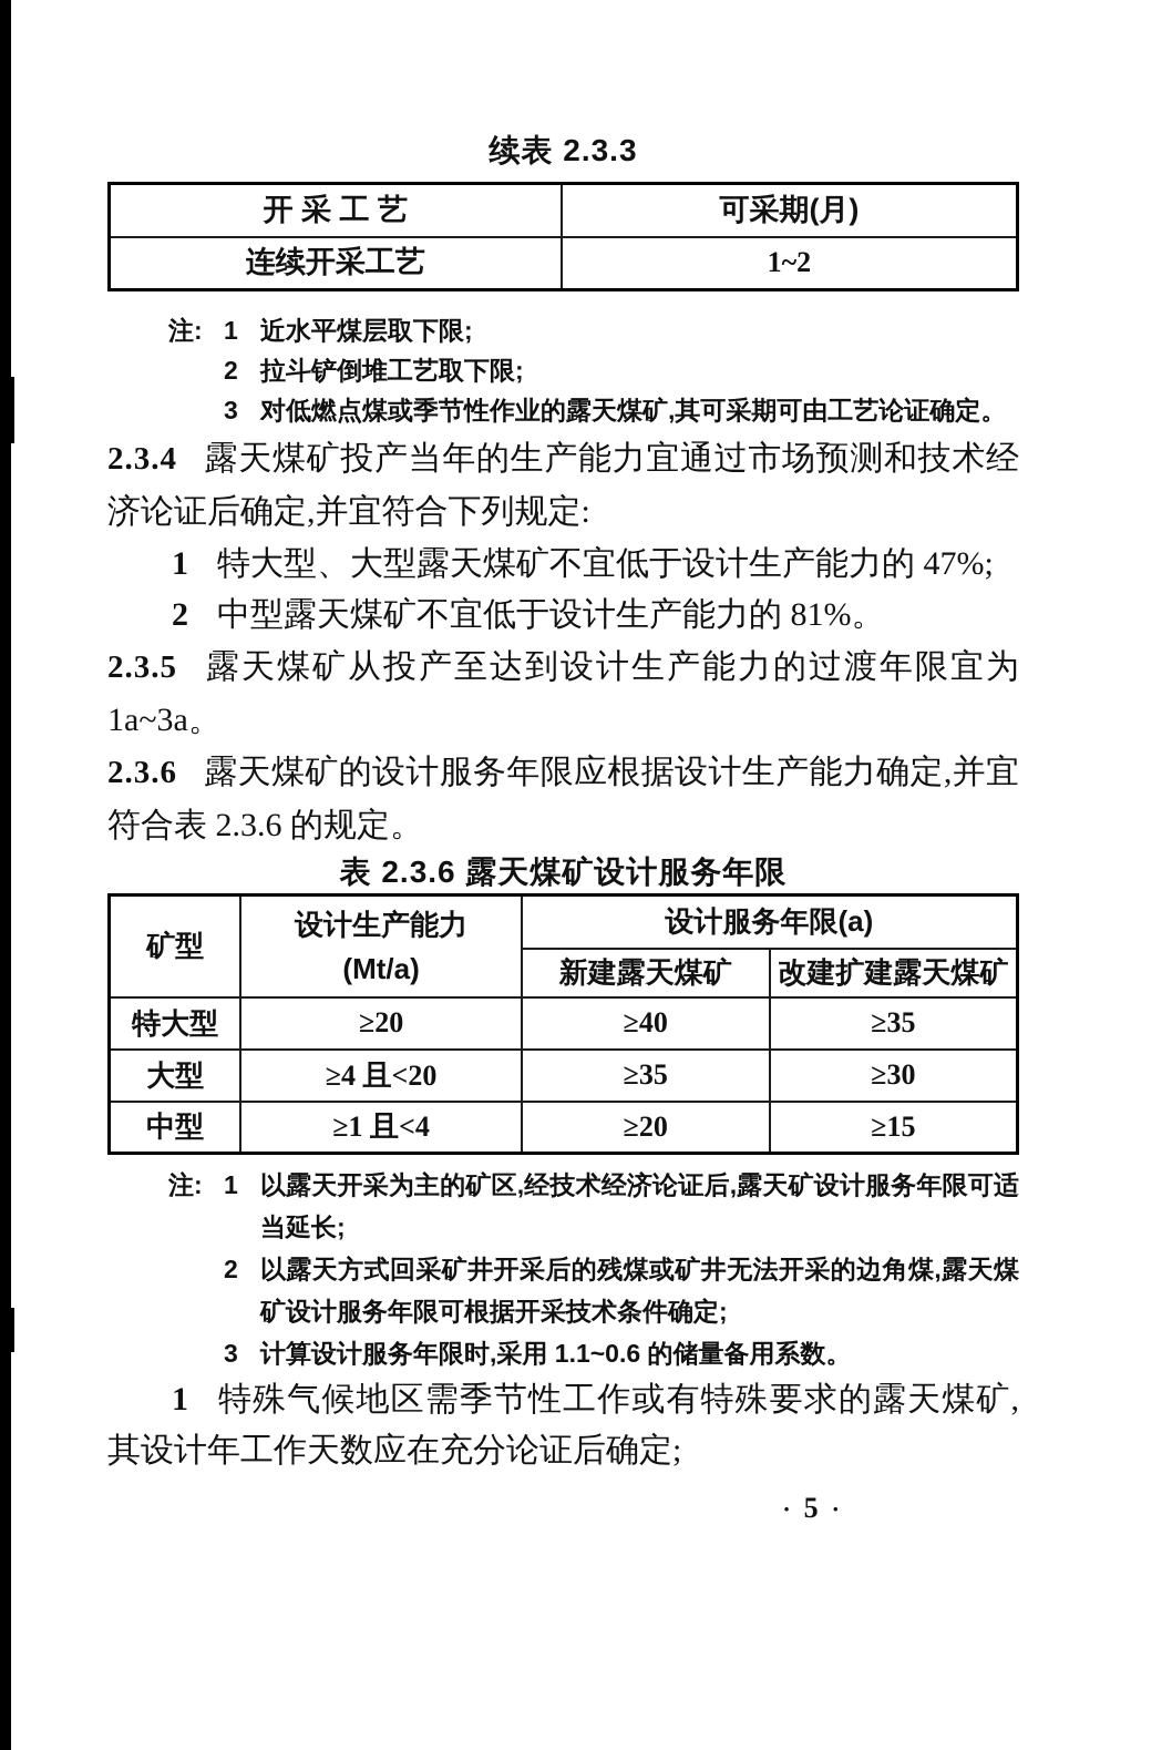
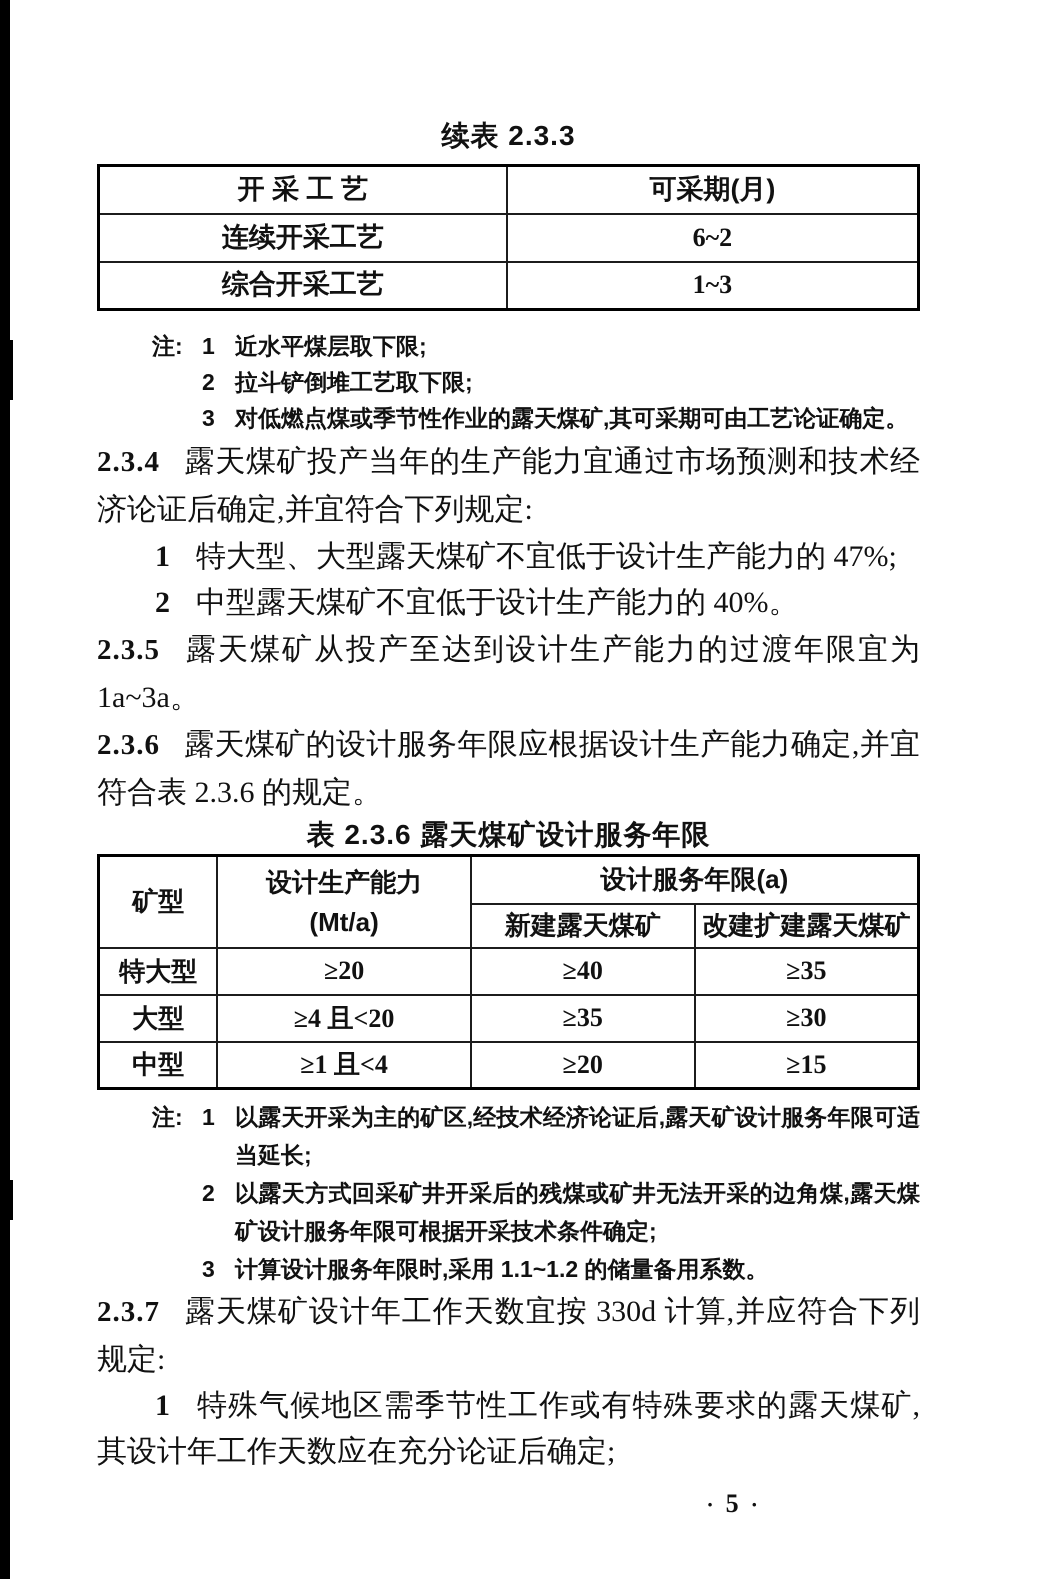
  续表 2.3.3
  开 采 工 艺	可采期(月)
- 连续开采工艺	1~2
+ 连续开采工艺	6~2
+ 综合开采工艺	1~3
  注:
  1
  近水平煤层取下限;
  2
  拉斗铲倒堆工艺取下限;
  3
  对低燃点煤或季节性作业的露天煤矿,其可采期可由工艺论证确定。
  2.3.4 露天煤矿投产当年的生产能力宜通过市场预测和技术经济论证后确定,并宜符合下列规定:
  1 特大型、大型露天煤矿不宜低于设计生产能力的 47%;
- 2 中型露天煤矿不宜低于设计生产能力的 81%。
+ 2 中型露天煤矿不宜低于设计生产能力的 40%。
  2.3.5 露天煤矿从投产至达到设计生产能力的过渡年限宜为 1a~3a。
  2.3.6 露天煤矿的设计服务年限应根据设计生产能力确定,并宜符合表 2.3.6 的规定。
  表 2.3.6 露天煤矿设计服务年限
  矿型	设计生产能力 (Mt/a)	设计服务年限(a)
  新建露天煤矿	改建扩建露天煤矿
  特大型	≥20	≥40	≥35
  大型	≥4 且<20	≥35	≥30
  中型	≥1 且<4	≥20	≥15
  注:
  1
  以露天开采为主的矿区,经技术经济论证后,露天矿设计服务年限可适当延长;
  2
  以露天方式回采矿井开采后的残煤或矿井无法开采的边角煤,露天煤矿设计服务年限可根据开采技术条件确定;
  3
- 计算设计服务年限时,采用 1.1~0.6 的储量备用系数。
+ 计算设计服务年限时,采用 1.1~1.2 的储量备用系数。
+ 2.3.7 露天煤矿设计年工作天数宜按 330d 计算,并应符合下列规定:
  1 特殊气候地区需季节性工作或有特殊要求的露天煤矿,其设计年工作天数应在充分论证后确定;
  · 5 ·
